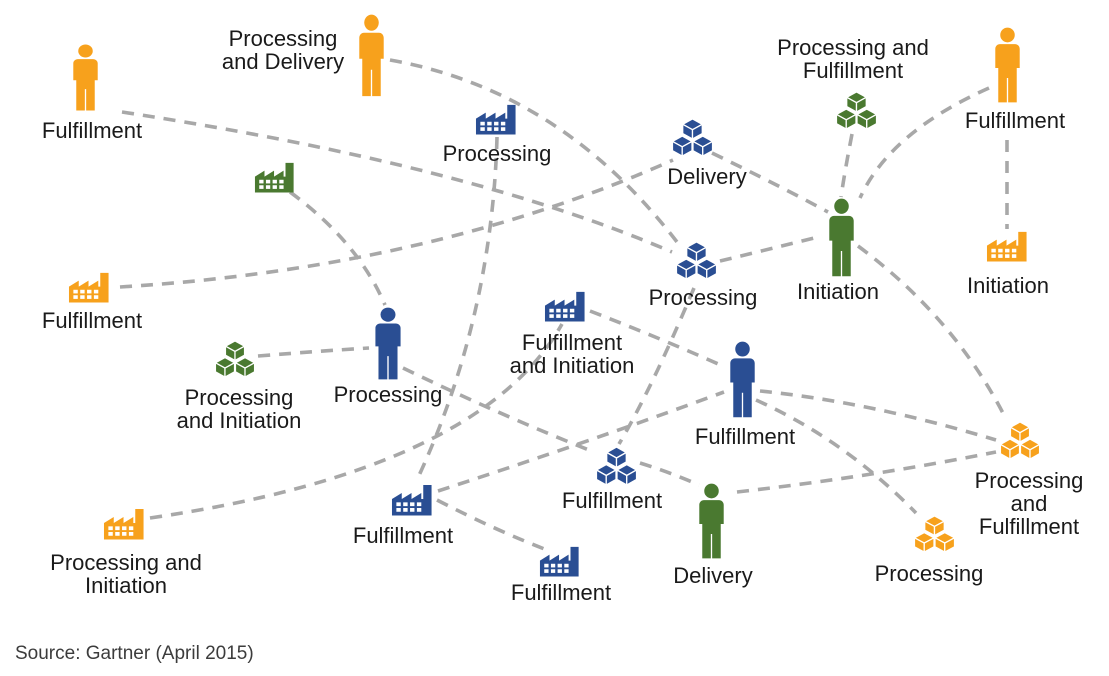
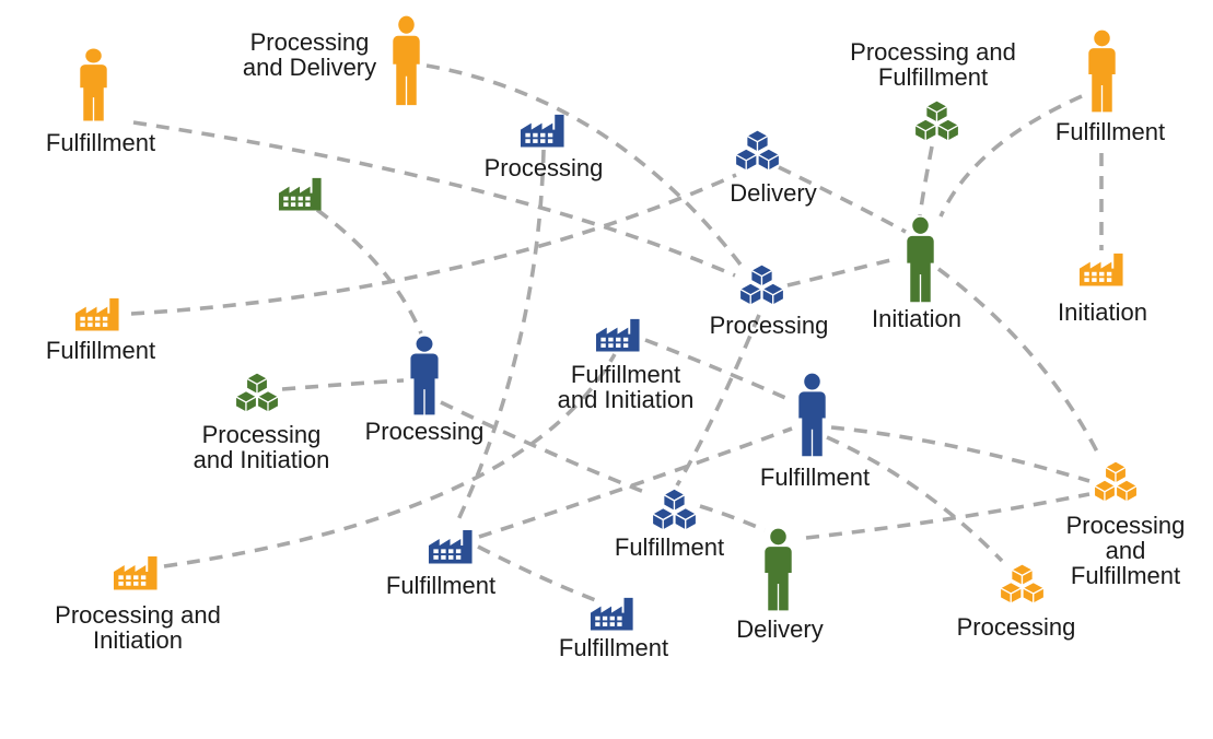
  Fulfillment
  Processing
  and Delivery
  Processing
  Delivery
  Processing and
  Fulfillment
  Fulfillment
  Fulfillment
  Processing
  and Initiation
  Processing
  Fulfillment
  and Initiation
  Processing
  Initiation
  Initiation
  Fulfillment
  Processing
  and
  Fulfillment
  Processing and
  Initiation
  Fulfillment
  Fulfillment
  Fulfillment
  Delivery
  Processing
- Source: Gartner (April 2015)
